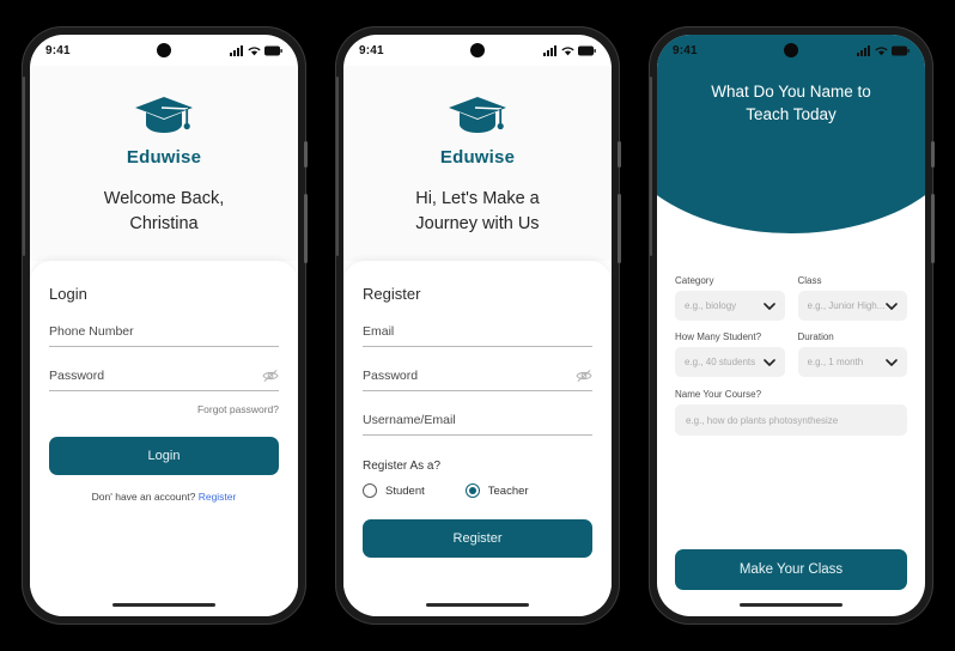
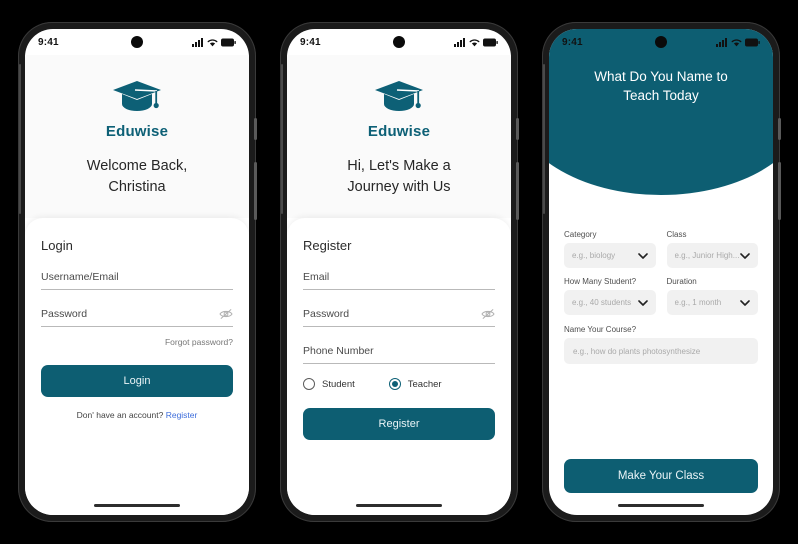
  9:41
  Eduwise
  Welcome Back,
  Christina
  Login
- Phone Number
+ Username/Email
  Password
  Forgot password?
  Login
  Don' have an account? Register
  9:41
  Eduwise
  Hi, Let's Make a
  Journey with Us
  Register
  Email
  Password
- Username/Email
+ Phone Number
- Register As a?
  Student
  Teacher
  Register
  9:41
  What Do You Name to
  Teach Today
  Category
  e.g., biology
  Class
  e.g., Junior High...
  How Many Student?
  e.g., 40 students
  Duration
  e.g., 1 month
  Name Your Course?
  e.g., how do plants photosynthesize
  Make Your Class
